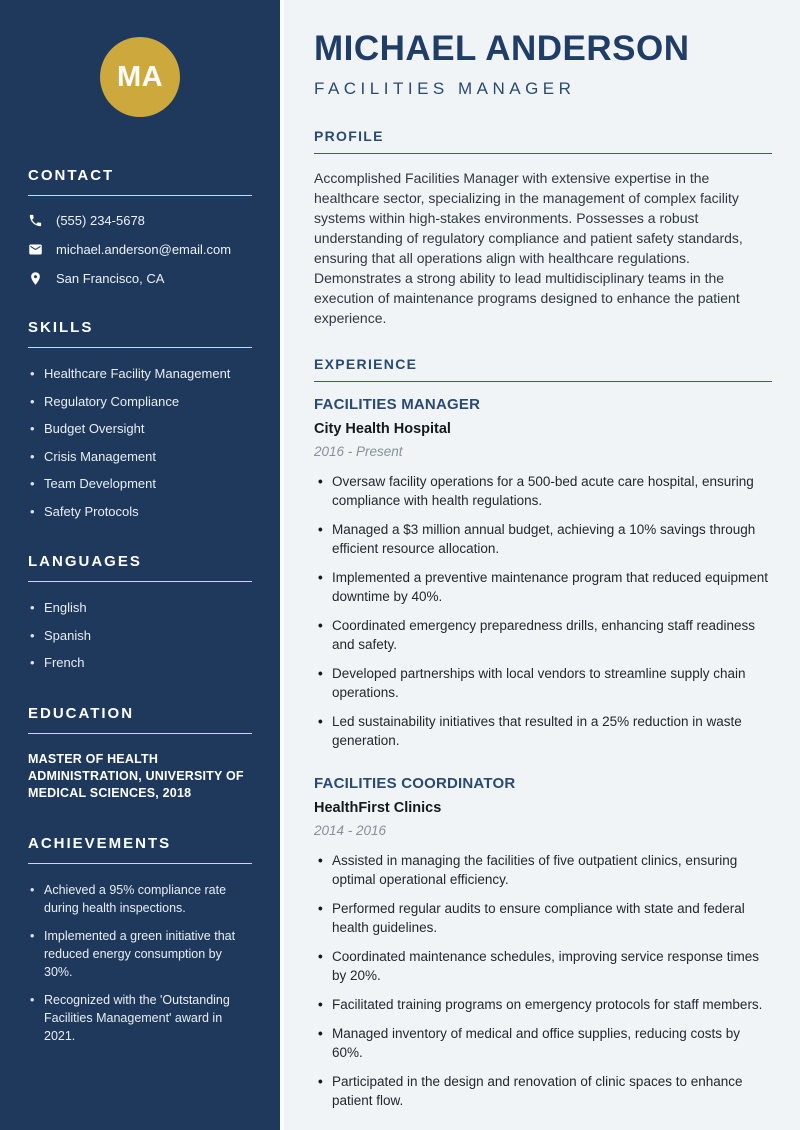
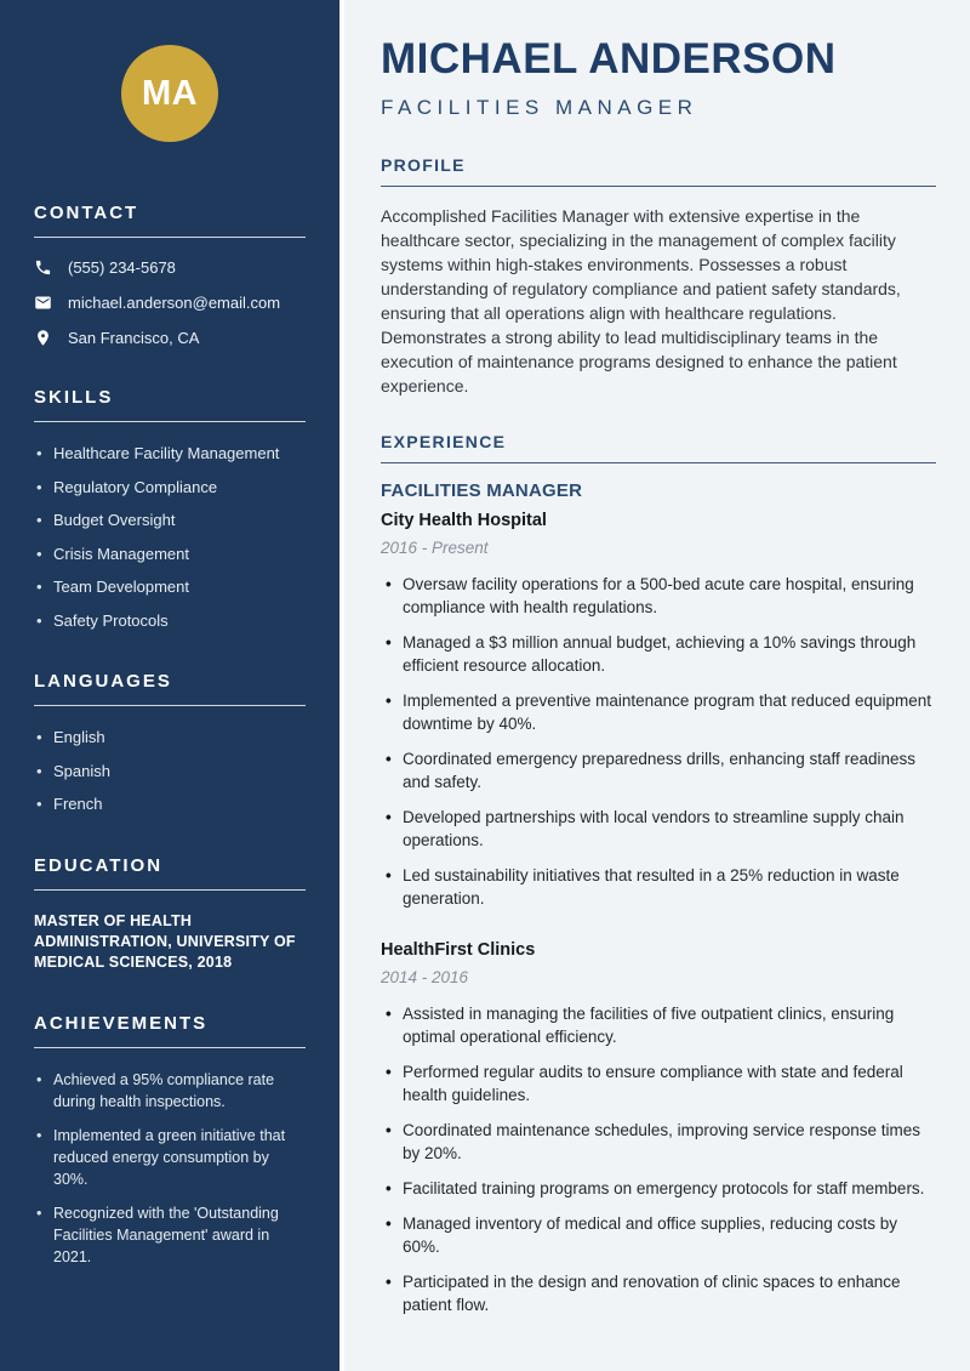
  MA
  CONTACT
  (555) 234-5678
  michael.anderson@email.com
  San Francisco, CA
  SKILLS
  Healthcare Facility Management
  Regulatory Compliance
  Budget Oversight
  Crisis Management
  Team Development
  Safety Protocols
  LANGUAGES
  English
  Spanish
  French
  EDUCATION
  MASTER OF HEALTH ADMINISTRATION, UNIVERSITY OF MEDICAL SCIENCES, 2018
  ACHIEVEMENTS
  Achieved a 95% compliance rate during health inspections.
  Implemented a green initiative that reduced energy consumption by 30%.
  Recognized with the 'Outstanding Facilities Management' award in 2021.
  MICHAEL ANDERSON
  FACILITIES MANAGER
  PROFILE
  Accomplished Facilities Manager with extensive expertise in the healthcare sector, specializing in the management of complex facility systems within high-stakes environments. Possesses a robust understanding of regulatory compliance and patient safety standards, ensuring that all operations align with healthcare regulations. Demonstrates a strong ability to lead multidisciplinary teams in the execution of maintenance programs designed to enhance the patient experience.
  EXPERIENCE
  FACILITIES MANAGER
  City Health Hospital
  2016 - Present
  Oversaw facility operations for a 500-bed acute care hospital, ensuring compliance with health regulations.
  Managed a $3 million annual budget, achieving a 10% savings through efficient resource allocation.
  Implemented a preventive maintenance program that reduced equipment downtime by 40%.
  Coordinated emergency preparedness drills, enhancing staff readiness and safety.
  Developed partnerships with local vendors to streamline supply chain operations.
  Led sustainability initiatives that resulted in a 25% reduction in waste generation.
- FACILITIES COORDINATOR
  HealthFirst Clinics
  2014 - 2016
  Assisted in managing the facilities of five outpatient clinics, ensuring optimal operational efficiency.
  Performed regular audits to ensure compliance with state and federal health guidelines.
  Coordinated maintenance schedules, improving service response times by 20%.
  Facilitated training programs on emergency protocols for staff members.
  Managed inventory of medical and office supplies, reducing costs by 60%.
  Participated in the design and renovation of clinic spaces to enhance patient flow.
